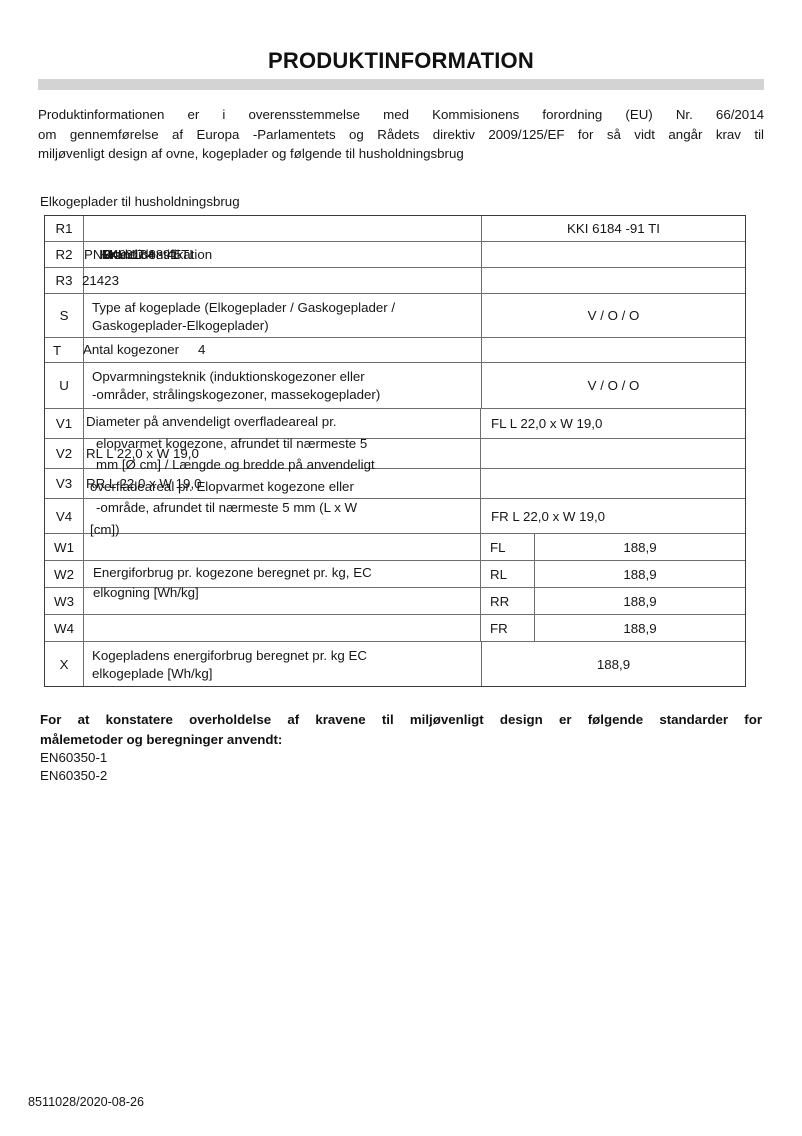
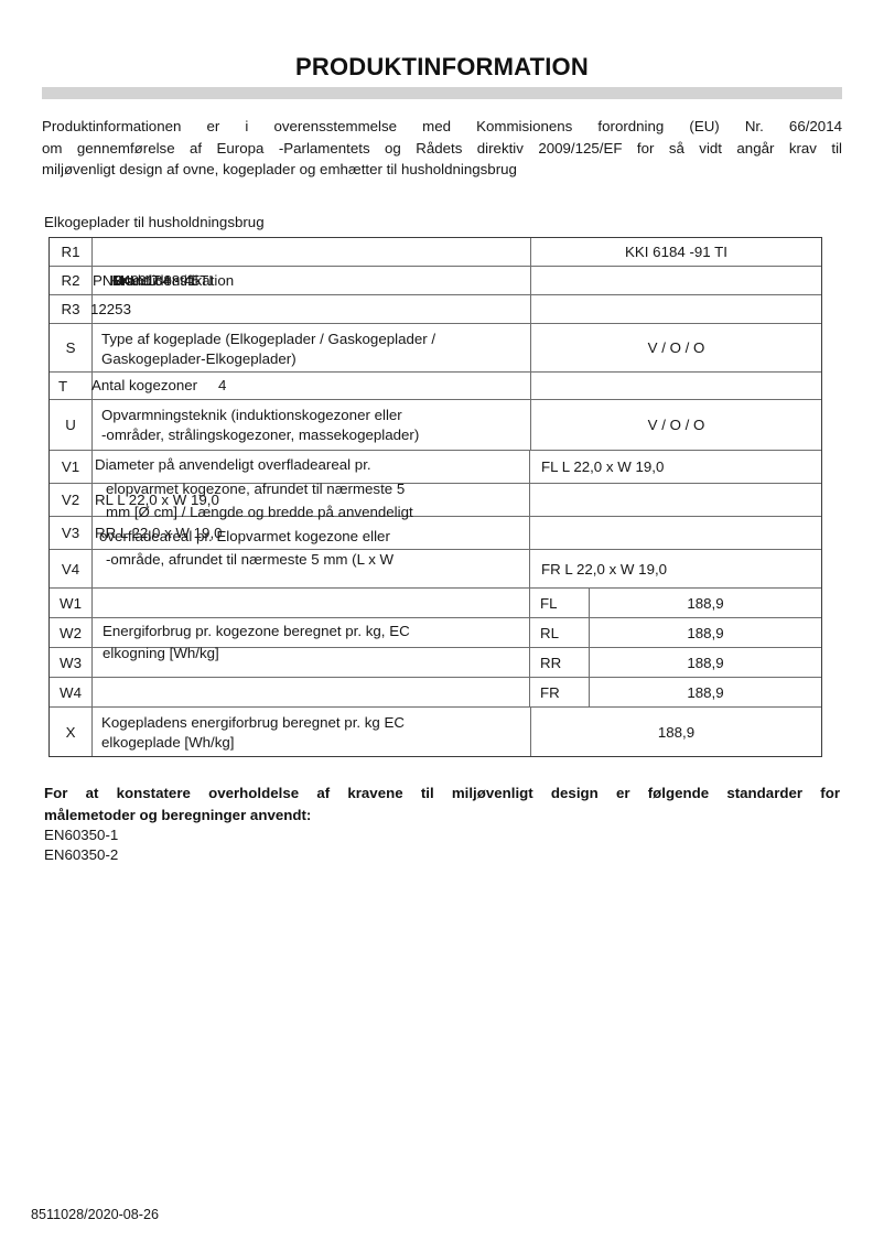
  PRODUKTINFORMATION
  Produktinformationen er i overensstemmelse med Kommisionens forordning (EU) Nr. 66/2014
  om gennemførelse af Europa -Parlamentets og Rådets direktiv 2009/125/EF for så vidt angår krav til
- miljøvenligt design af ovne, kogeplader og følgende til husholdningsbrug
+ miljøvenligt design af ovne, kogeplader og emhætter til husholdningsbrug
  Elkogeplader til husholdningsbrug
  R1
  KKI 6184 -91 TI
  R2
  PNC
  Modelidentifikation
  Brand
  949 17 88 45
  KKI 6184 -91 TI
  R3
- 21423
+ 12253
  S
  Type af kogeplade (Elkogeplader / Gaskogeplader /
  Gaskogeplader-Elkogeplader)
  V / O / O
  T
  Antal kogezoner
  4
  U
  Opvarmningsteknik (induktionskogezoner eller
  -områder, strålingskogezoner, massekogeplader)
  V / O / O
  V1
  FL L 22,0 x W 19,0
  V2
  V3
  V4
  FR L 22,0 x W 19,0
  RL L 22,0 x W 19,0
  RR L 22,0 x W 19,0
  Diameter på anvendeligt overfladeareal pr.
  elopvarmet kogezone, afrundet til nærmeste 5
  mm [Ø cm] / Længde og bredde på anvendeligt
  overfladeareal pr. Elopvarmet kogezone eller
  -område, afrundet til nærmeste 5 mm (L x W
- [cm])
  W1
  FL
  188,9
  W2
  RL
  188,9
  W3
  RR
  188,9
  W4
  FR
  188,9
  Energiforbrug pr. kogezone beregnet pr. kg, EC
  elkogning [Wh/kg]
  X
  Kogepladens energiforbrug beregnet pr. kg EC
  elkogeplade [Wh/kg]
  188,9
  For at konstatere overholdelse af kravene til miljøvenligt design er følgende standarder for
  målemetoder og beregninger anvendt:
  EN60350-1
  EN60350-2
  8511028/2020-08-26
